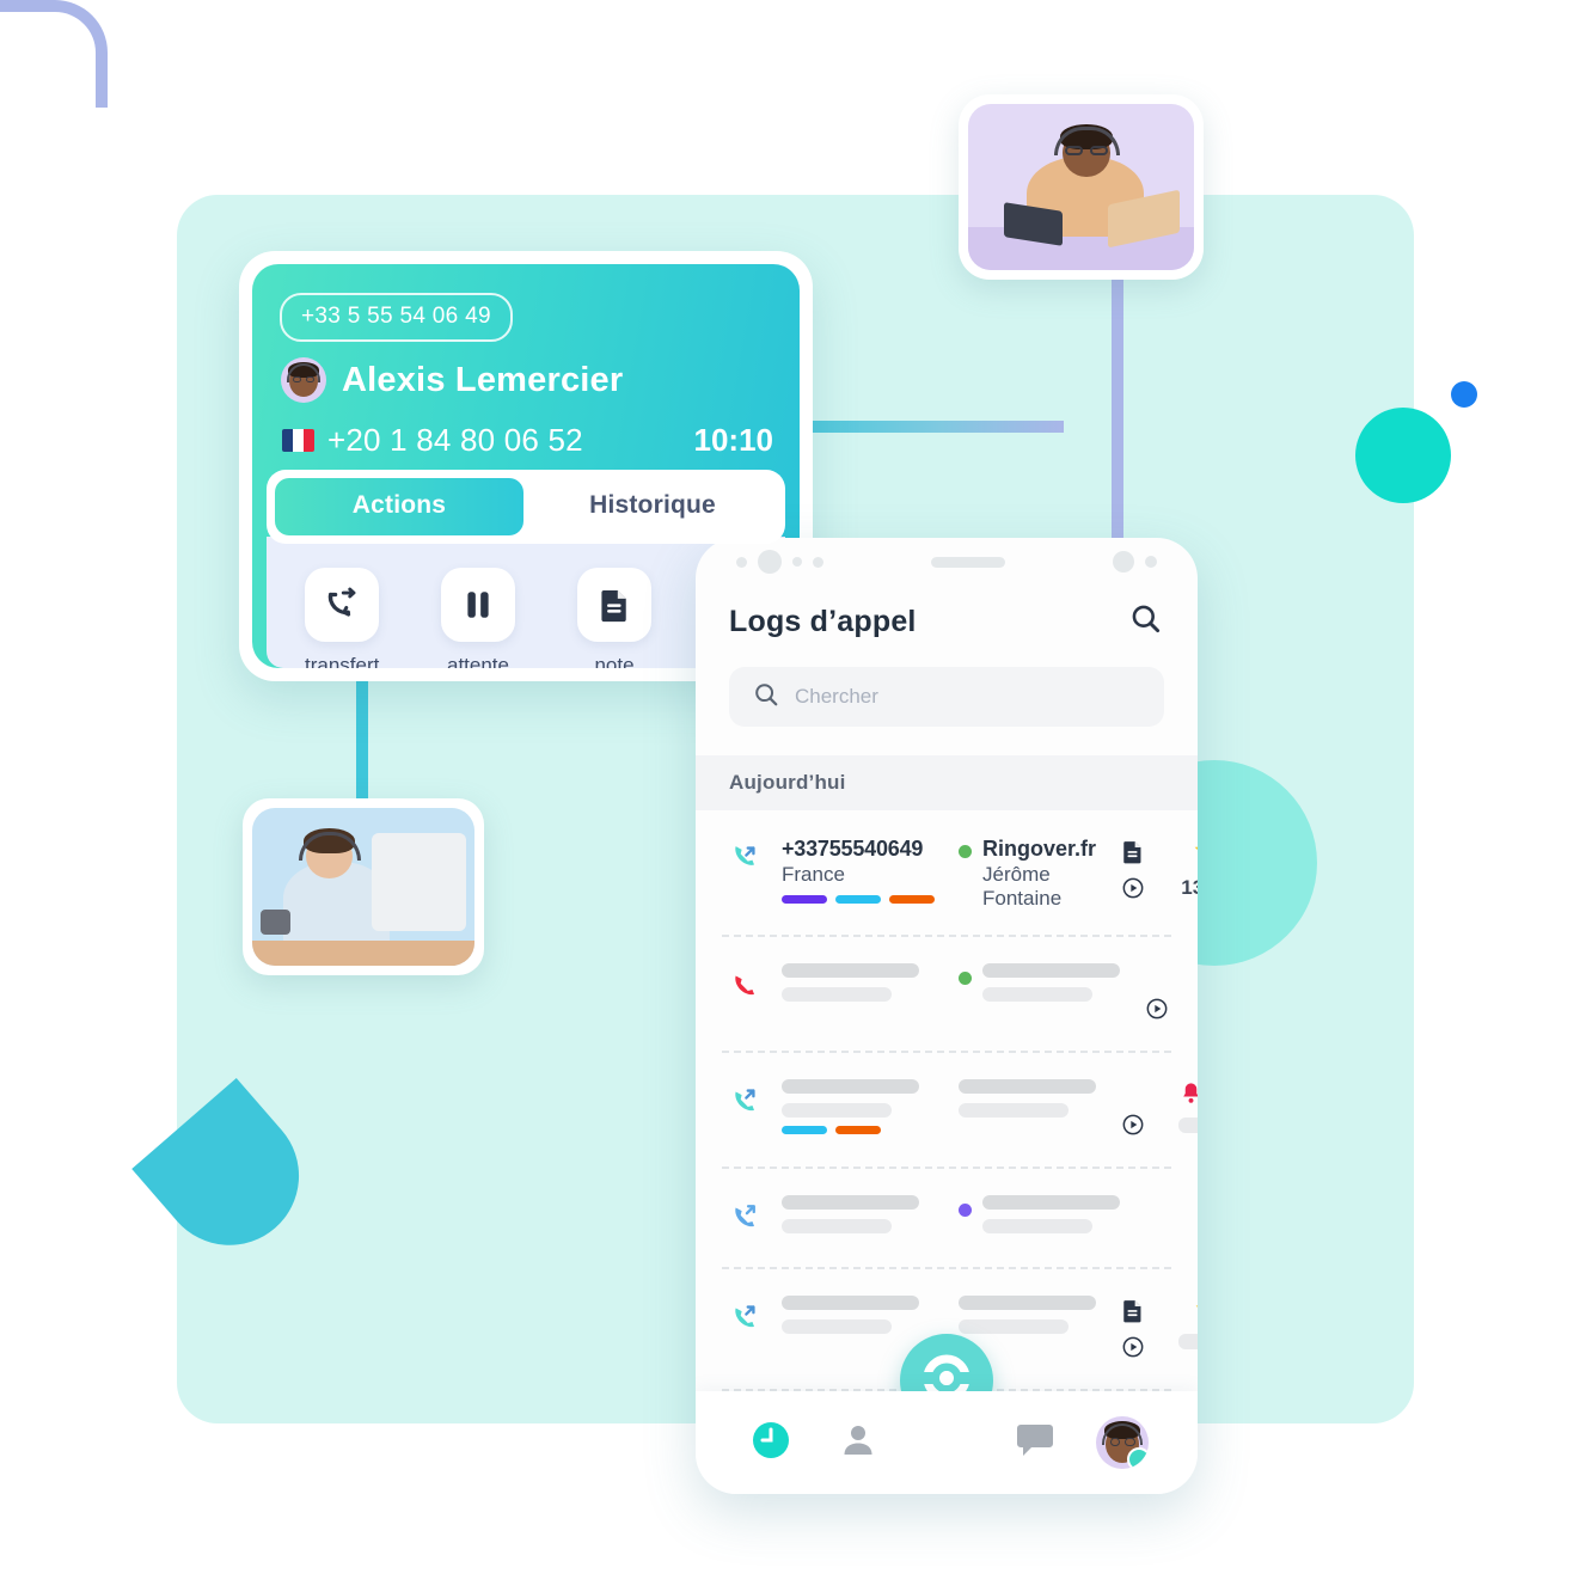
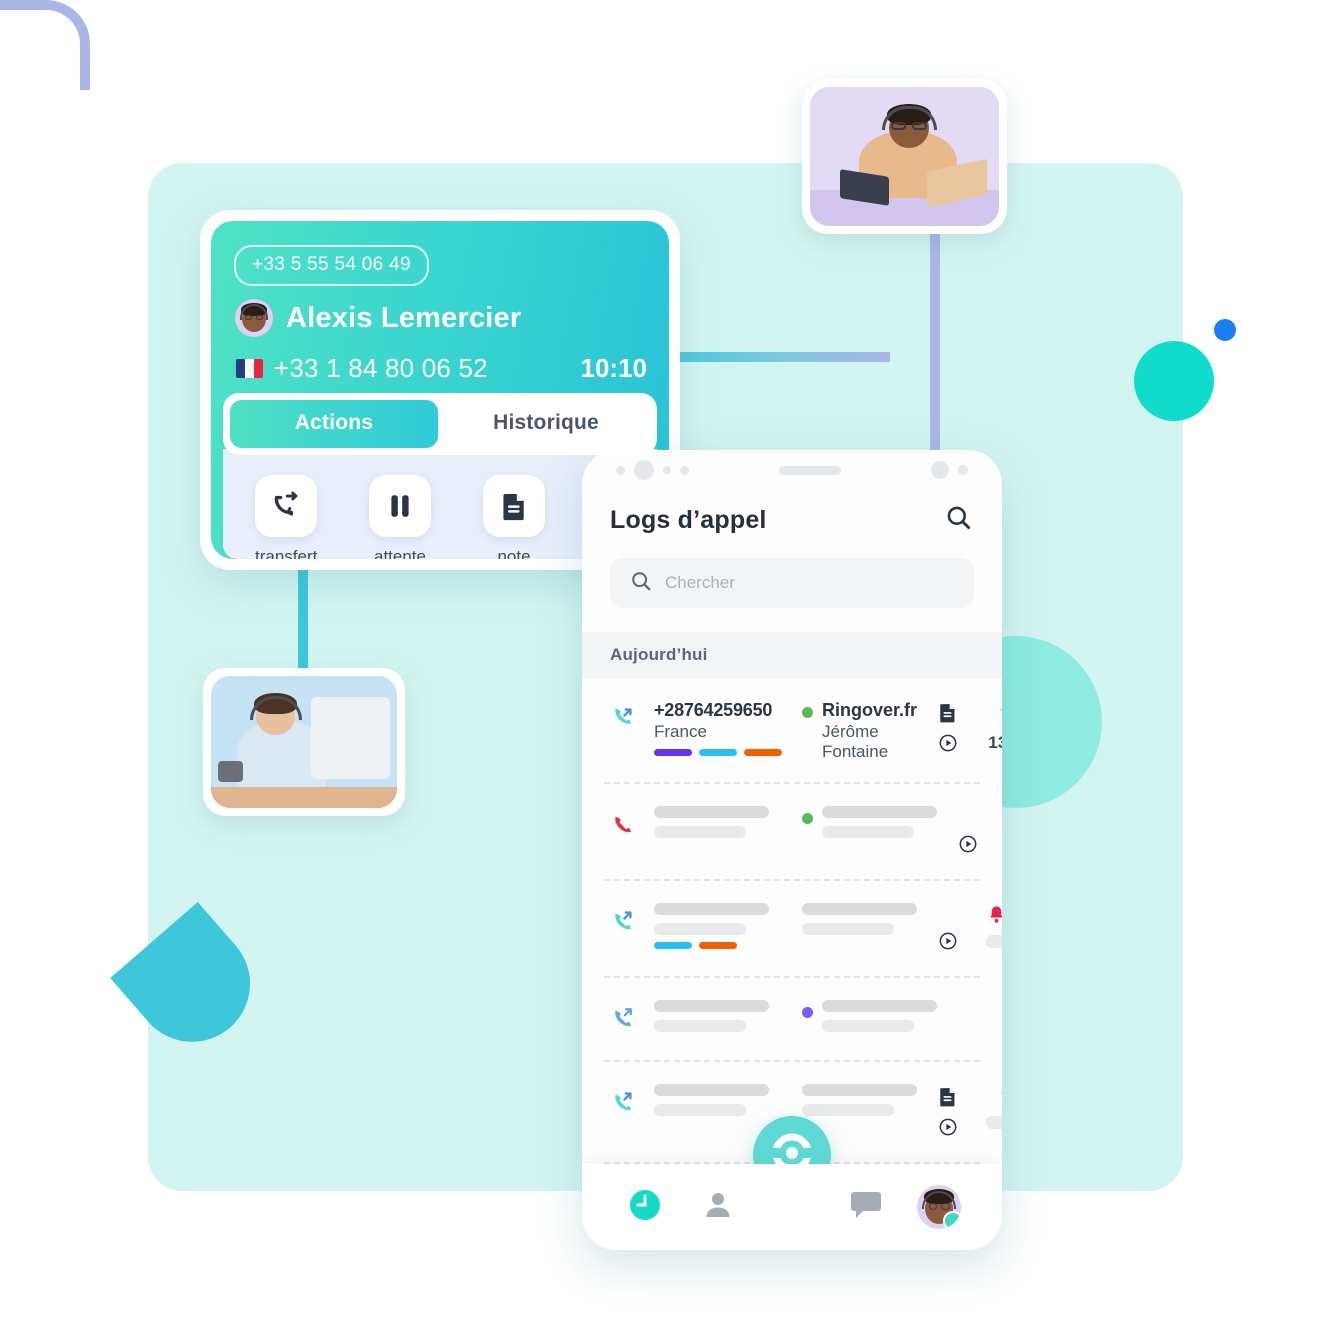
  +33 5 55 54 06 49
  Alexis Lemercier
- +20 1 84 80 06 52
+ +33 1 84 80 06 52
  10:10
  Actions
  Historique
  transfert
  attente
  note
  Logs d’appel
  Chercher
  Aujourd’hui
- +33755540649
+ +28764259650
  France
  Ringover.fr
  Jérôme Fontaine
